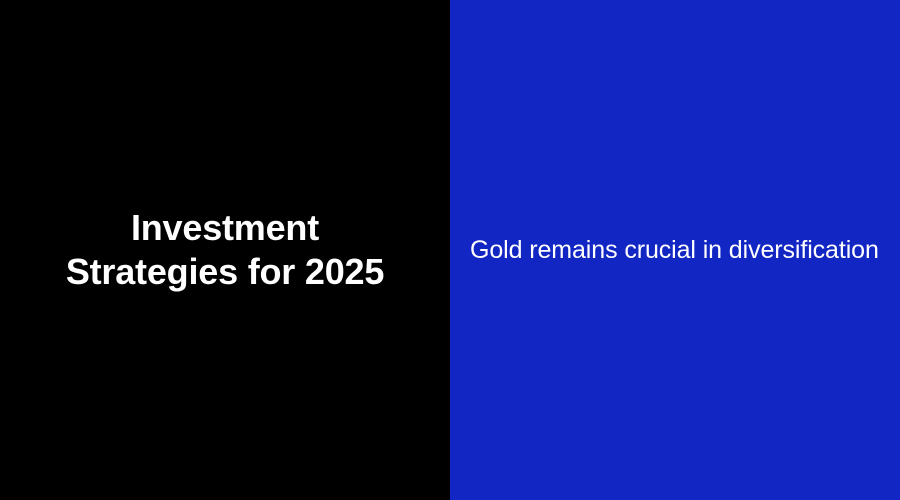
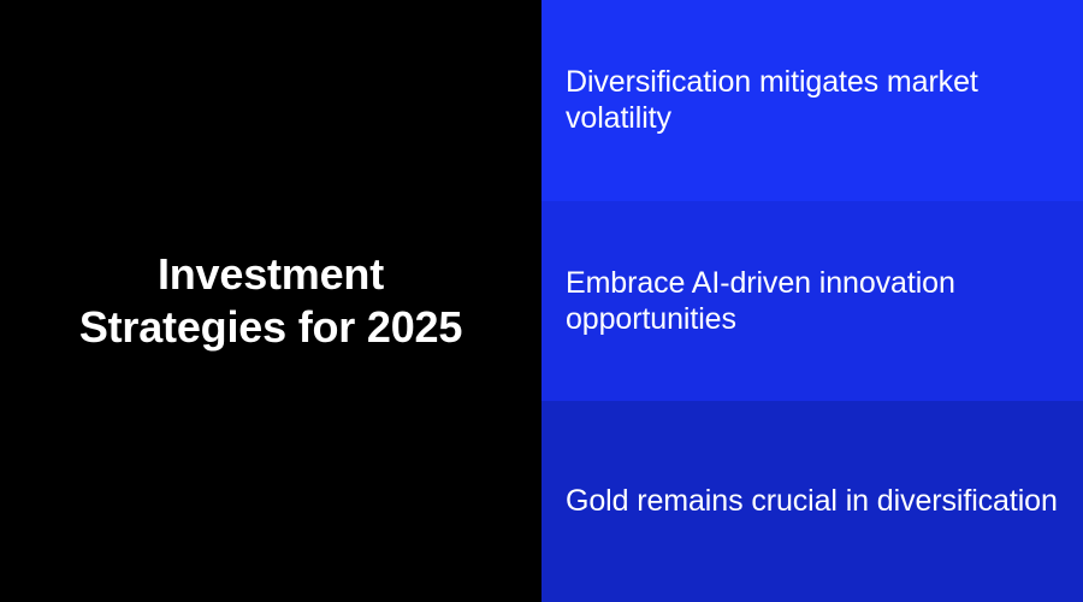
  Investment
  Strategies for 2025
+ Diversification mitigates market volatility
+ Embrace AI-driven innovation opportunities
  Gold remains crucial in diversification
